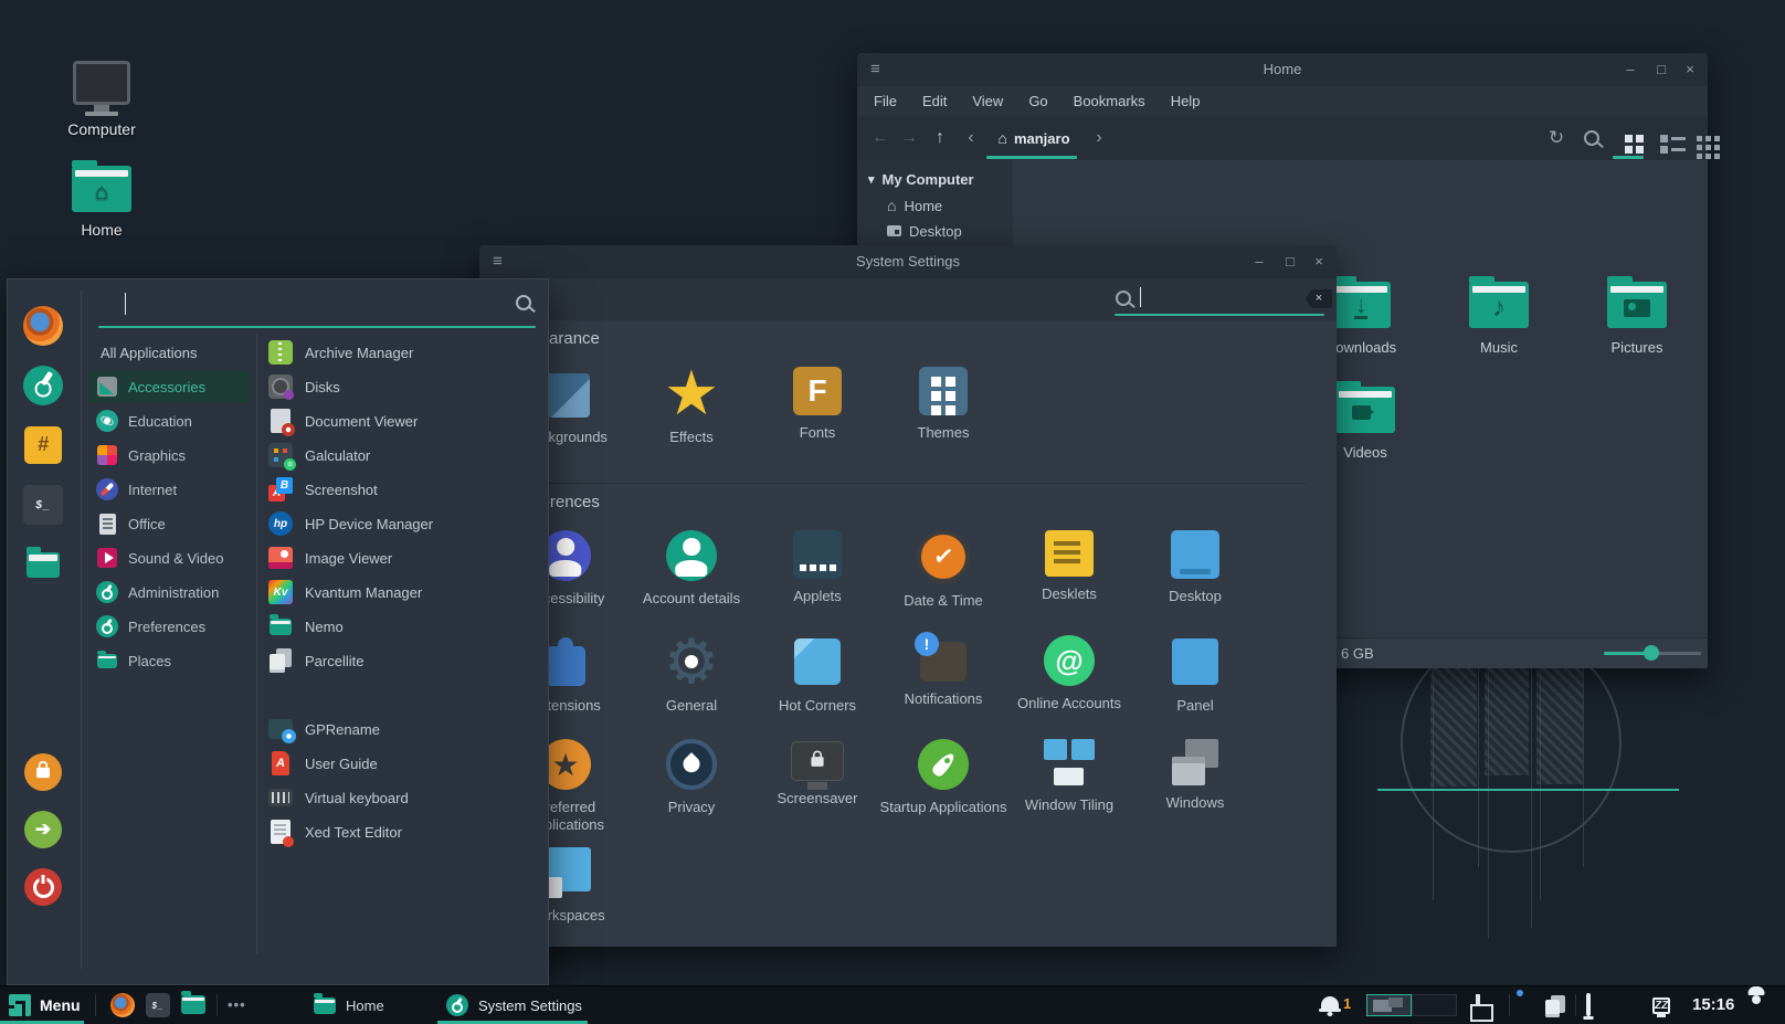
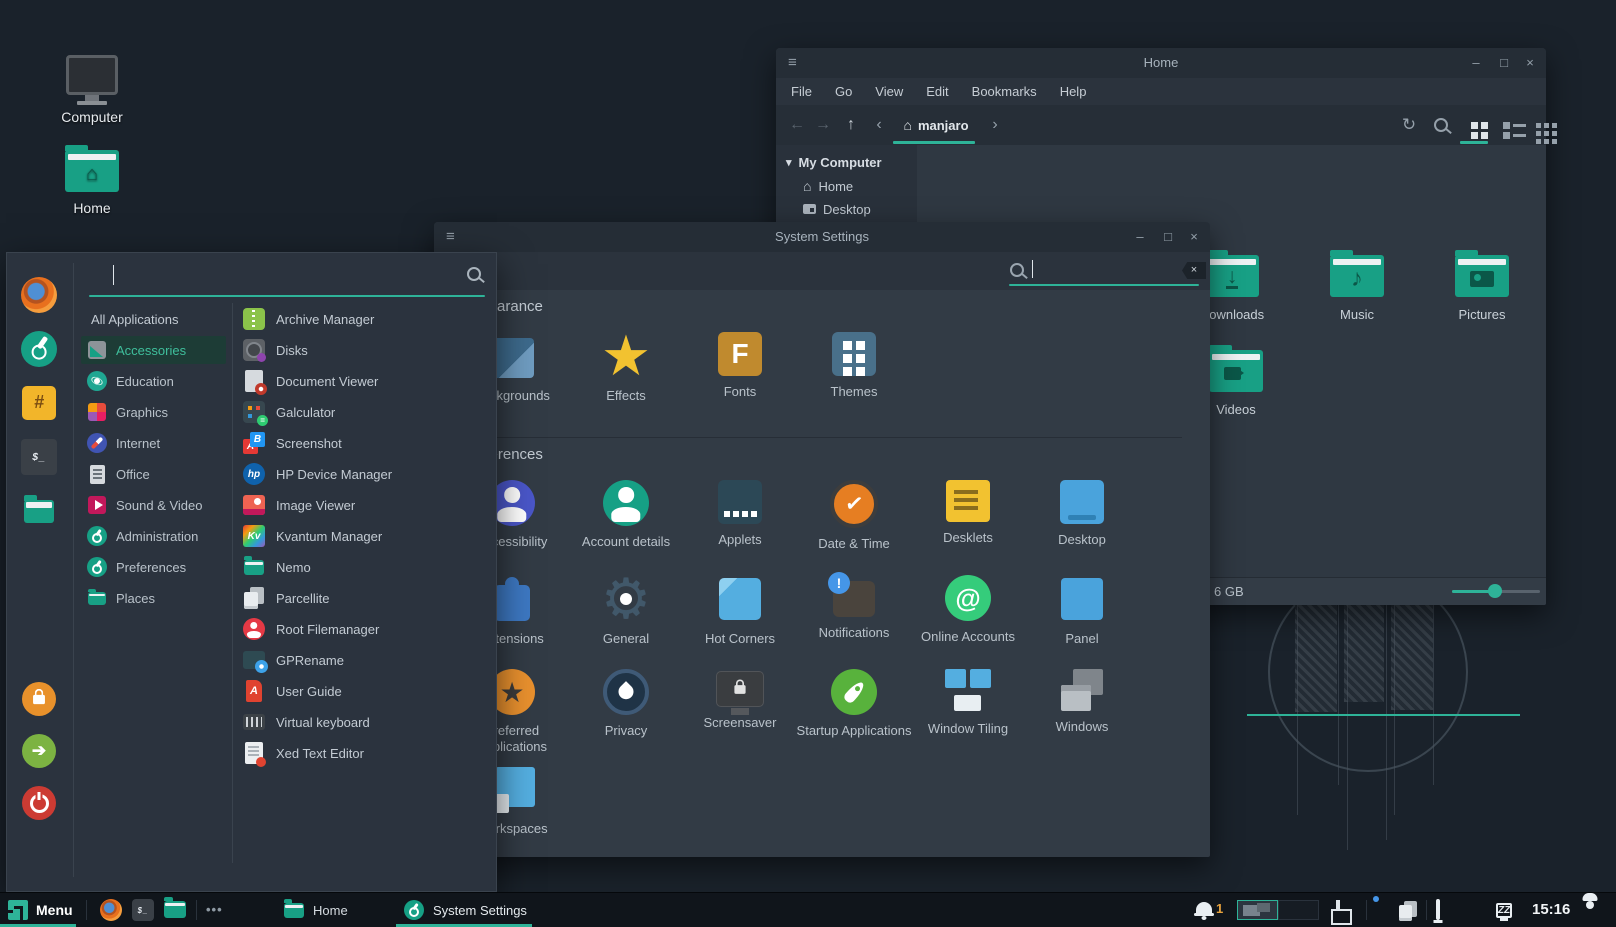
  Computer
  ⌂
  Home
  ≡
  Home
  –
  □
  ×
  File
- Edit
+ Go
  View
- Go
+ Edit
  Bookmarks
  Help
  ←
  →
  ↑
  ‹
  ⌂
  manjaro
  ›
  ↻
  ▾
  My Computer
  ⌂
  Home
  Desktop
  ↓
  ownloads
  ♪
  Music
  Pictures
  Videos
  6 GB
  ≡
  System Settings
  –
  □
  ×
  ×
  kgrounds
  Effects
  Fonts
  Themes
  essibility
  Account details
  Applets
  Date & Time
  Desklets
  Desktop
  tensions
  General
  Hot Corners
  Notifications
  Online Accounts
  Panel
  eferred lications
  Privacy
  Screensaver
  Startup Applications
  Window Tiling
  Windows
  rkspaces
  All Applications
  Accessories
  Education
  Graphics
  Internet
  Office
  Sound & Video
  Administration
  Preferences
  Places
  Archive Manager
  Disks
  Document Viewer
  Galculator
  Screenshot
  HP Device Manager
  Image Viewer
  Kvantum Manager
  Nemo
  Parcellite
+ Root Filemanager
  GPRename
  User Guide
  Virtual keyboard
  Xed Text Editor
  Menu
  •••
  Home
  System Settings
  1
  15:16
